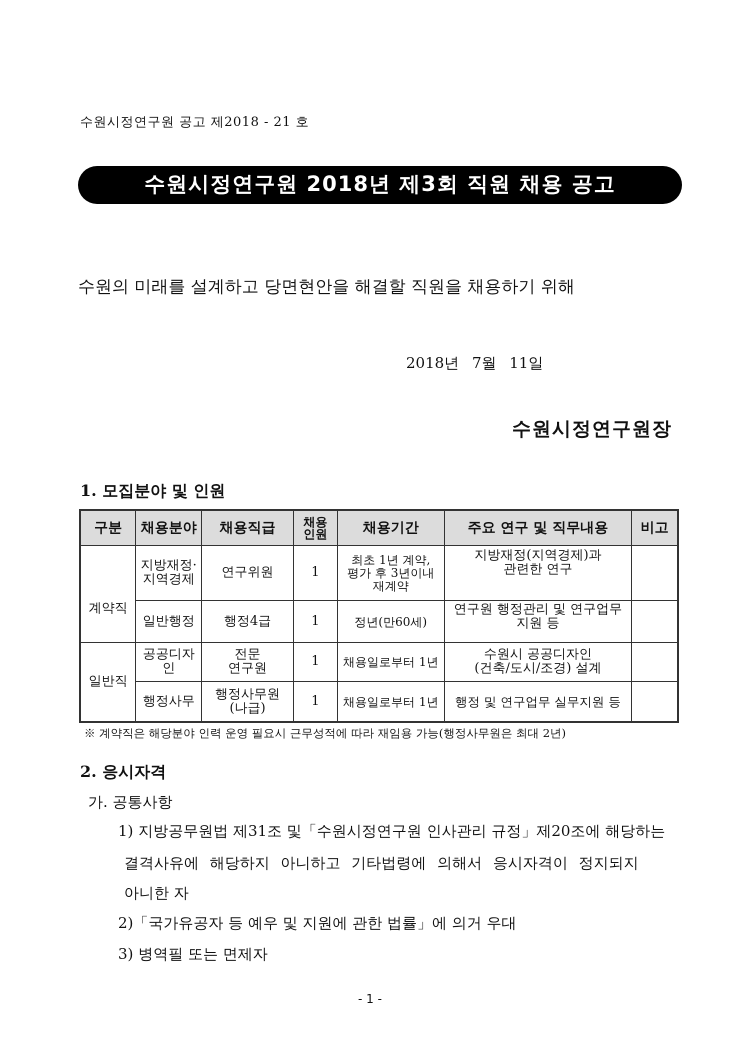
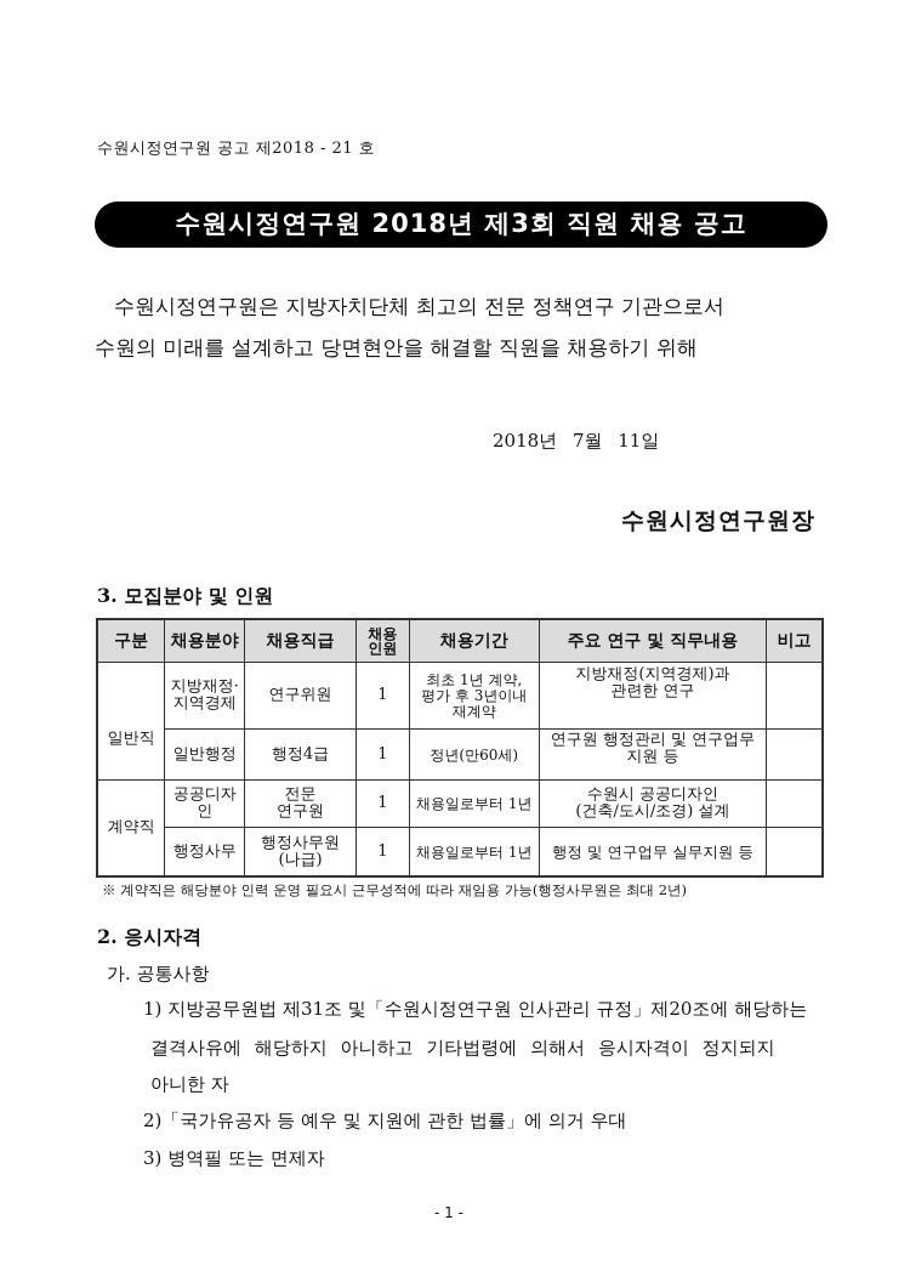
  수원시정연구원 공고 제2018 - 21 호
  수원시정연구원 2018년 제3회 직원 채용 공고
+ 수원시정연구원은 지방자치단체 최고의 전문 정책연구 기관으로서
  수원의 미래를 설계하고 당면현안을 해결할 직원을 채용하기 위해
  2018년 7월 11일
  수원시정연구원장
- 1. 모집분야 및 인원
+ 3. 모집분야 및 인원
  구분	채용분야	채용직급	채용 인원	채용기간	주요 연구 및 직무내용	비고
- 계약직	지방재정· 지역경제	연구위원	1	최초 1년 계약, 평가 후 3년이내 재계약	지방재정(지역경제)과 관련한 연구
+ 일반직	지방재정· 지역경제	연구위원	1	최초 1년 계약, 평가 후 3년이내 재계약	지방재정(지역경제)과 관련한 연구
  일반행정	행정4급	1	정년(만60세)	연구원 행정관리 및 연구업무 지원 등
- 일반직	공공디자인	전문 연구원	1	채용일로부터 1년	수원시 공공디자인 (건축/도시/조경) 설계
+ 계약직	공공디자인	전문 연구원	1	채용일로부터 1년	수원시 공공디자인 (건축/도시/조경) 설계
  행정사무	행정사무원 (나급)	1	채용일로부터 1년	행정 및 연구업무 실무지원 등
  ※ 계약직은 해당분야 인력 운영 필요시 근무성적에 따라 재임용 가능(행정사무원은 최대 2년)
  2. 응시자격
  가. 공통사항
  1) 지방공무원법 제31조 및「수원시정연구원 인사관리 규정」제20조에 해당하는
  결격사유에 해당하지 아니하고 기타법령에 의해서 응시자격이 정지되지
  아니한 자
  2)「국가유공자 등 예우 및 지원에 관한 법률」에 의거 우대
  3) 병역필 또는 면제자
  - 1 -
